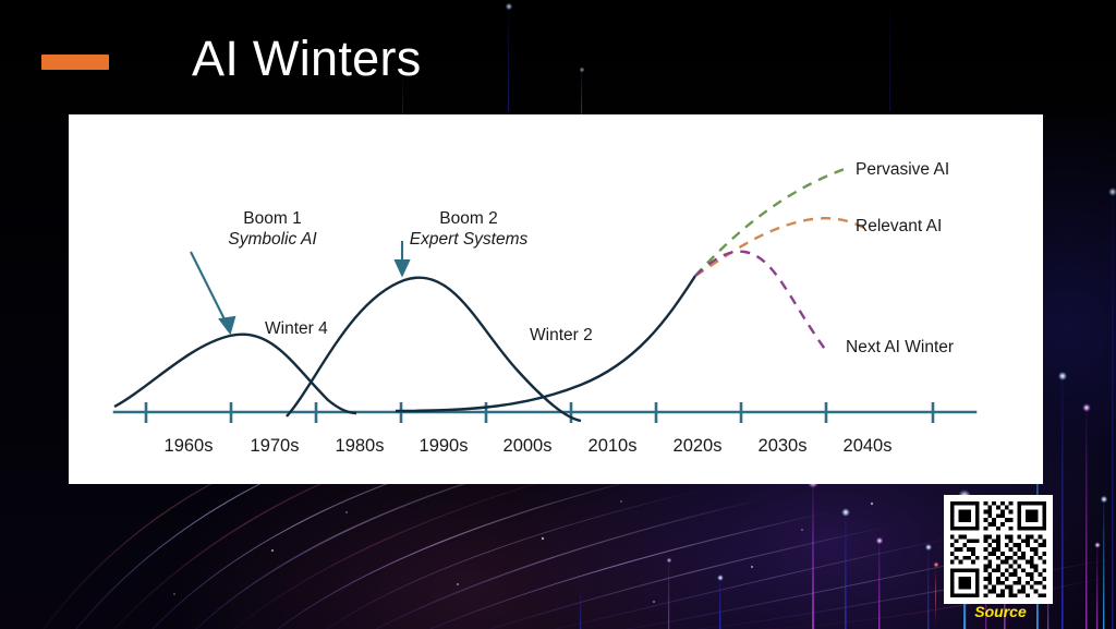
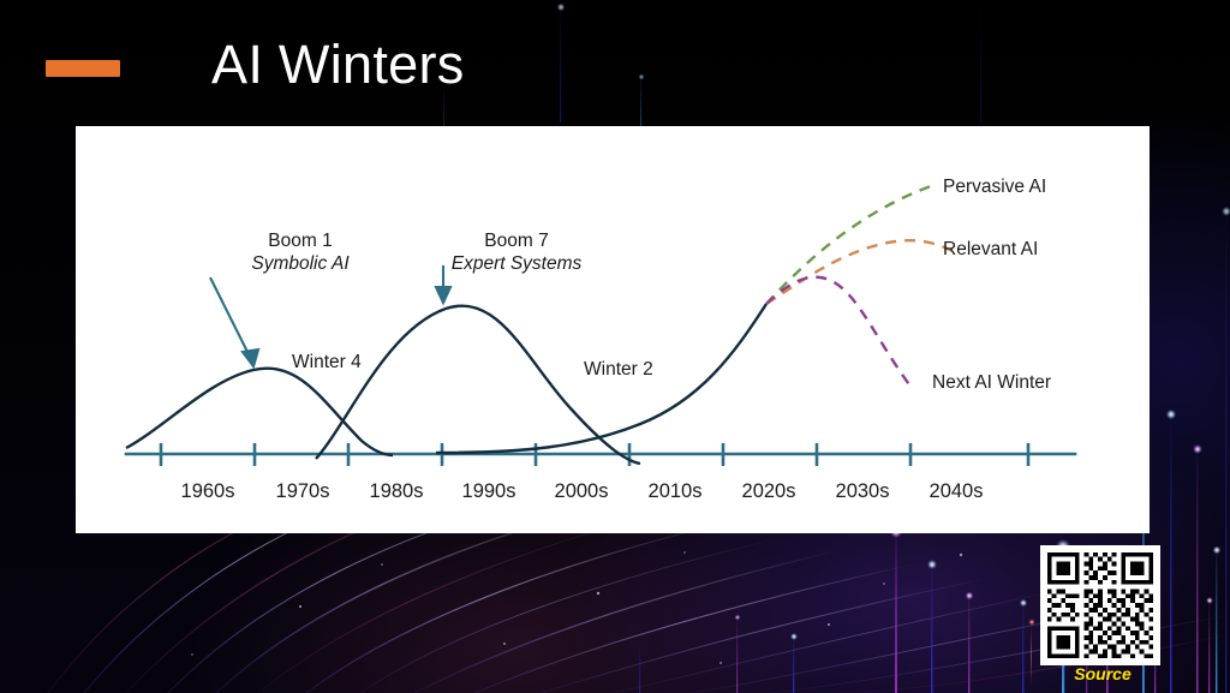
  AI Winters
  Boom 1
  Symbolic AI
- Boom 2
+ Boom 7
  Expert Systems
  Winter 4
  Winter 2
  Pervasive AI
  Relevant AI
  Next AI Winter
  1960s
  1970s
  1980s
  1990s
  2000s
  2010s
  2020s
  2030s
  2040s
  Source
